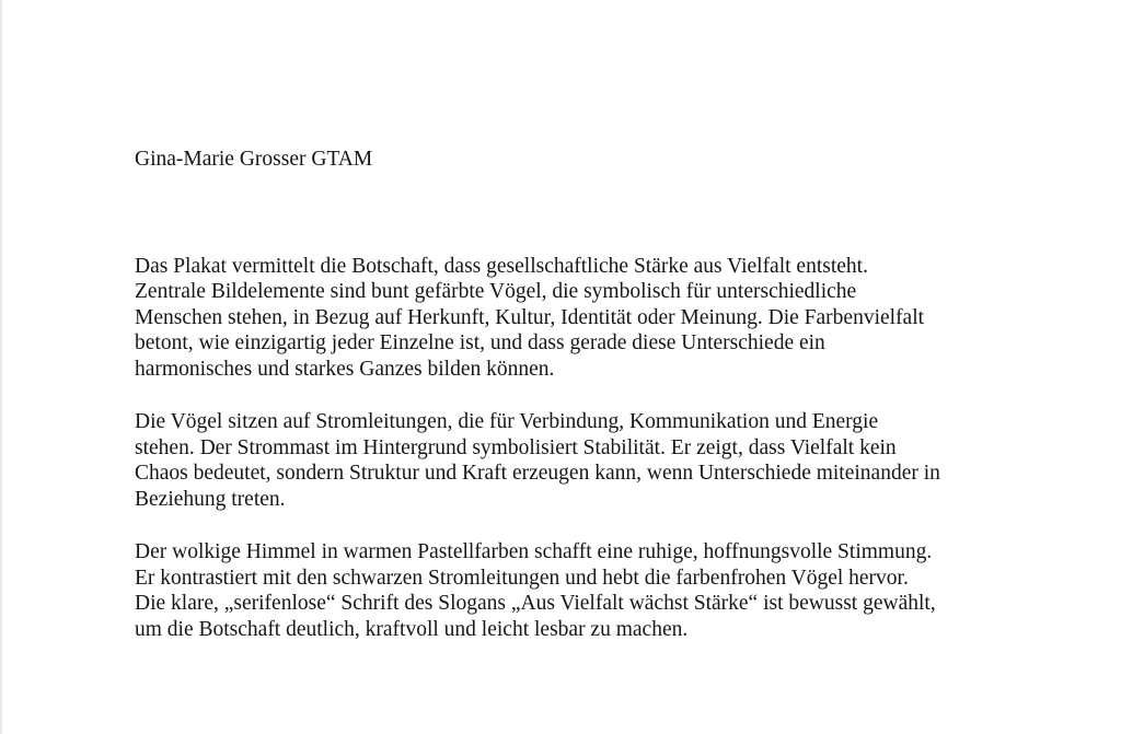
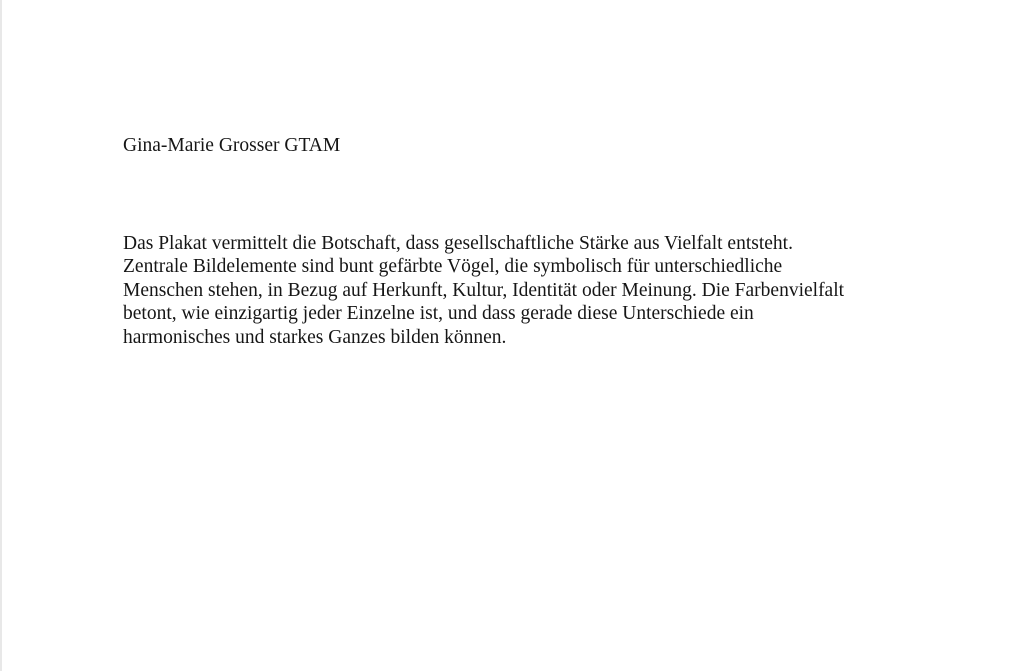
  Gina-Marie Grosser GTAM
  Das Plakat vermittelt die Botschaft, dass gesellschaftliche Stärke aus Vielfalt entsteht.
  Zentrale Bildelemente sind bunt gefärbte Vögel, die symbolisch für unterschiedliche
  Menschen stehen, in Bezug auf Herkunft, Kultur, Identität oder Meinung. Die Farbenvielfalt
  betont, wie einzigartig jeder Einzelne ist, und dass gerade diese Unterschiede ein
  harmonisches und starkes Ganzes bilden können.
- Die Vögel sitzen auf Stromleitungen, die für Verbindung, Kommunikation und Energie
- stehen. Der Strommast im Hintergrund symbolisiert Stabilität. Er zeigt, dass Vielfalt kein
- Chaos bedeutet, sondern Struktur und Kraft erzeugen kann, wenn Unterschiede miteinander in
- Beziehung treten.
- Der wolkige Himmel in warmen Pastellfarben schafft eine ruhige, hoffnungsvolle Stimmung.
- Er kontrastiert mit den schwarzen Stromleitungen und hebt die farbenfrohen Vögel hervor.
- Die klare, „serifenlose“ Schrift des Slogans „Aus Vielfalt wächst Stärke“ ist bewusst gewählt,
- um die Botschaft deutlich, kraftvoll und leicht lesbar zu machen.
